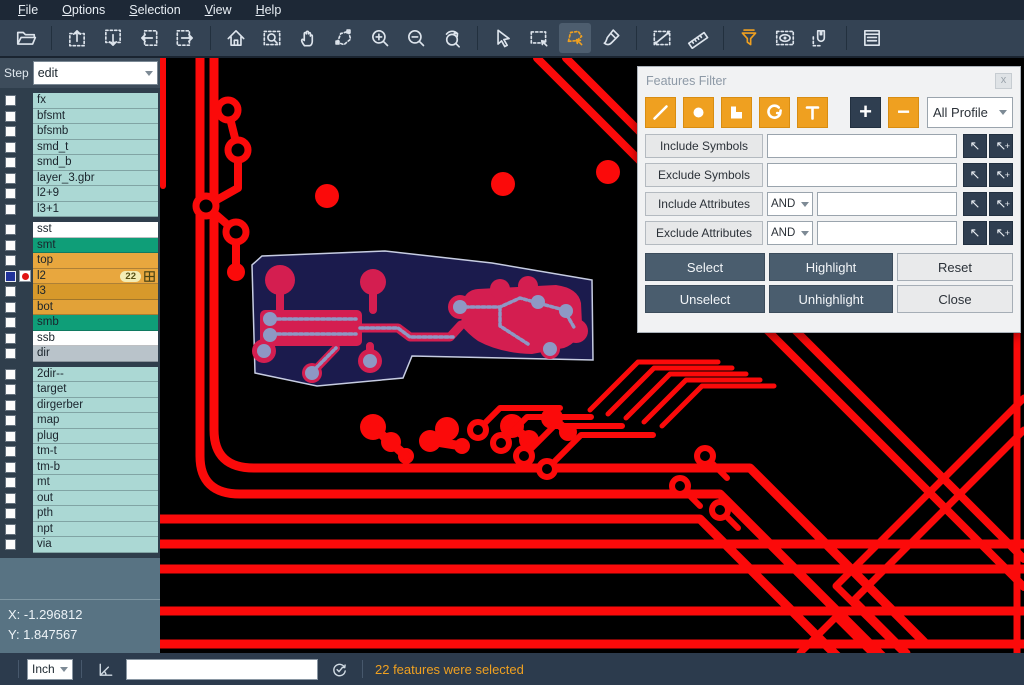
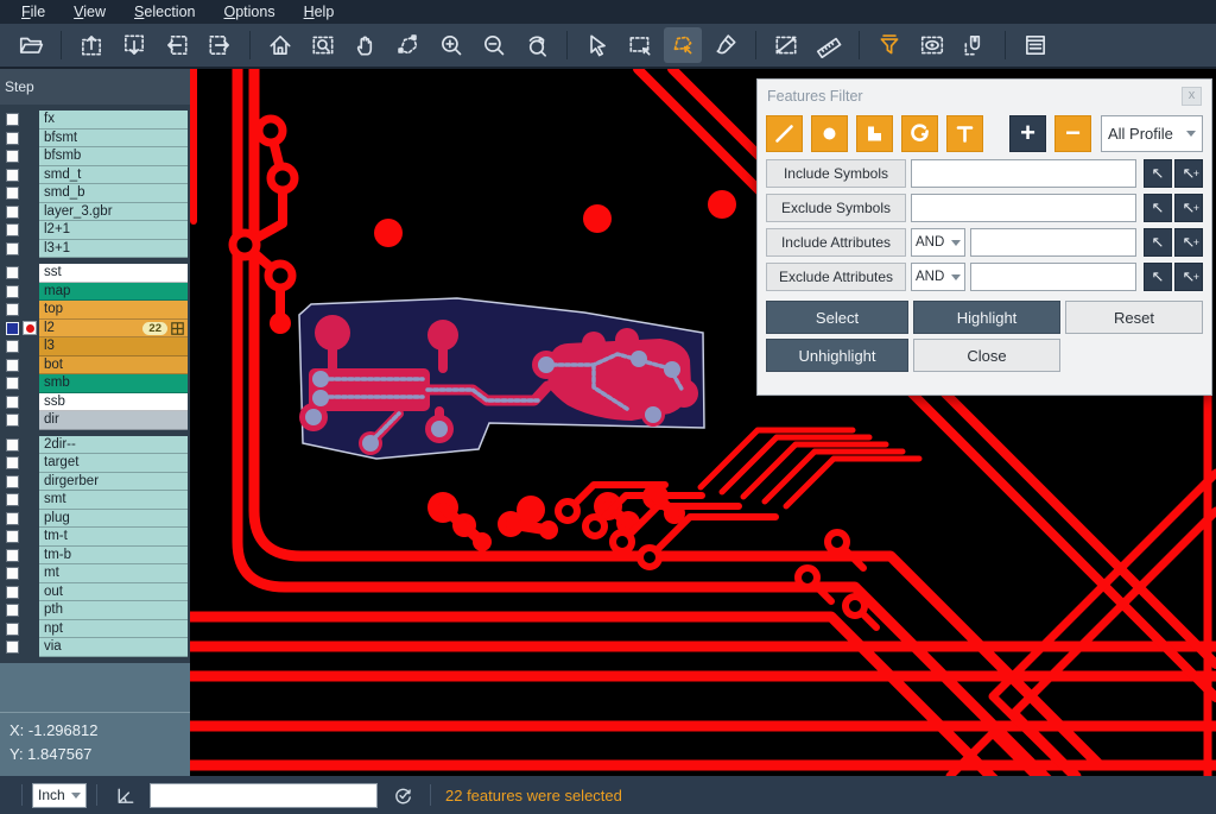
  File
- Options
+ View
  Selection
- View
+ Options
  Help
  Step
- edit
  fx
  bfsmt
  bfsmb
  smd_t
  smd_b
  layer_3.gbr
- l2+9
+ l2+1
  l3+1
  sst
- smt
+ map
  top
  l2
  22
  l3
  bot
  smb
  ssb
  dir
  2dir--
  target
  dirgerber
- map
+ smt
  plug
  tm-t
  tm-b
  mt
  out
  pth
  npt
  via
  X: -1.296812
  Y: 1.847567
  Features Filter
  x
  +
  −
  All Profile
  Include Symbols
  ↖
  ↖
  +
  Exclude Symbols
  ↖
  ↖
  +
  Include Attributes
  AND
  ↖
  ↖
  +
  Exclude Attributes
  AND
  ↖
  ↖
  +
  Select
  Highlight
  Reset
- Unselect
  Unhighlight
  Close
  Inch
  22 features were selected
